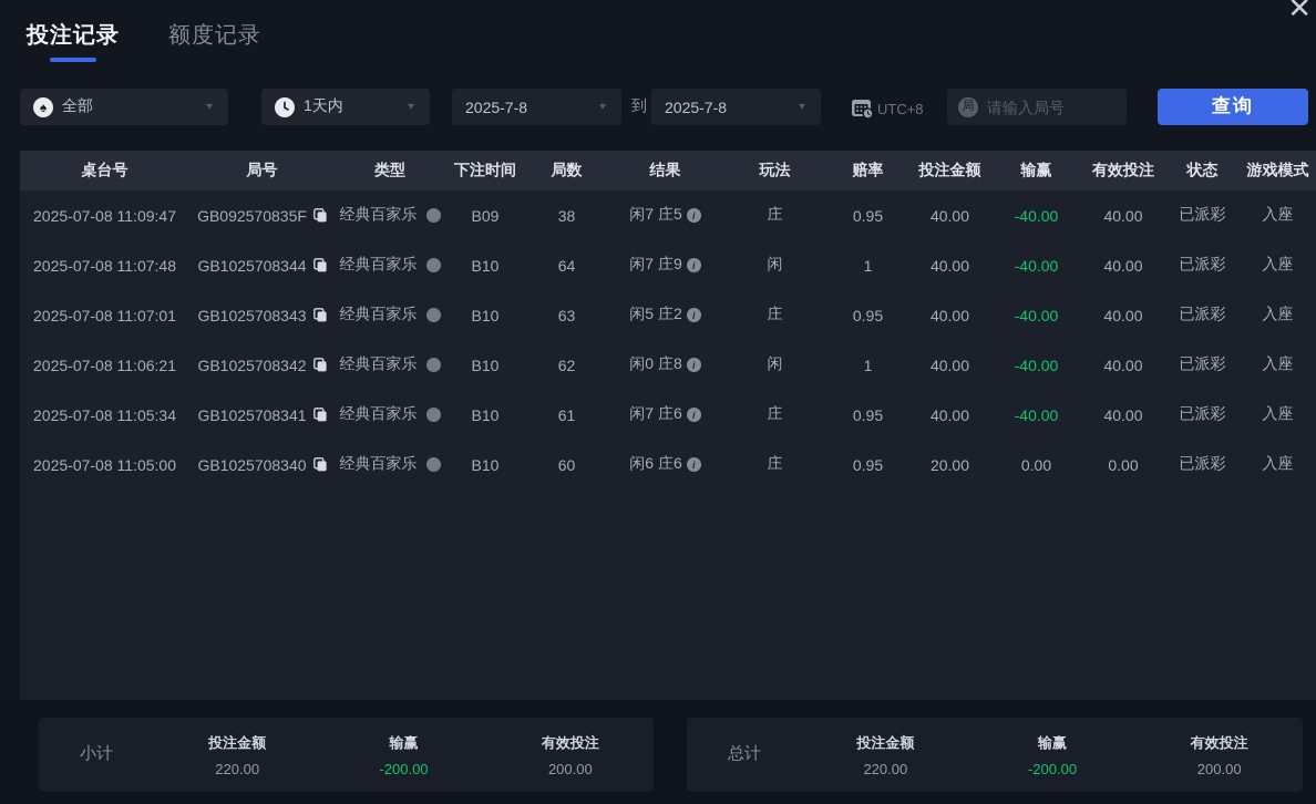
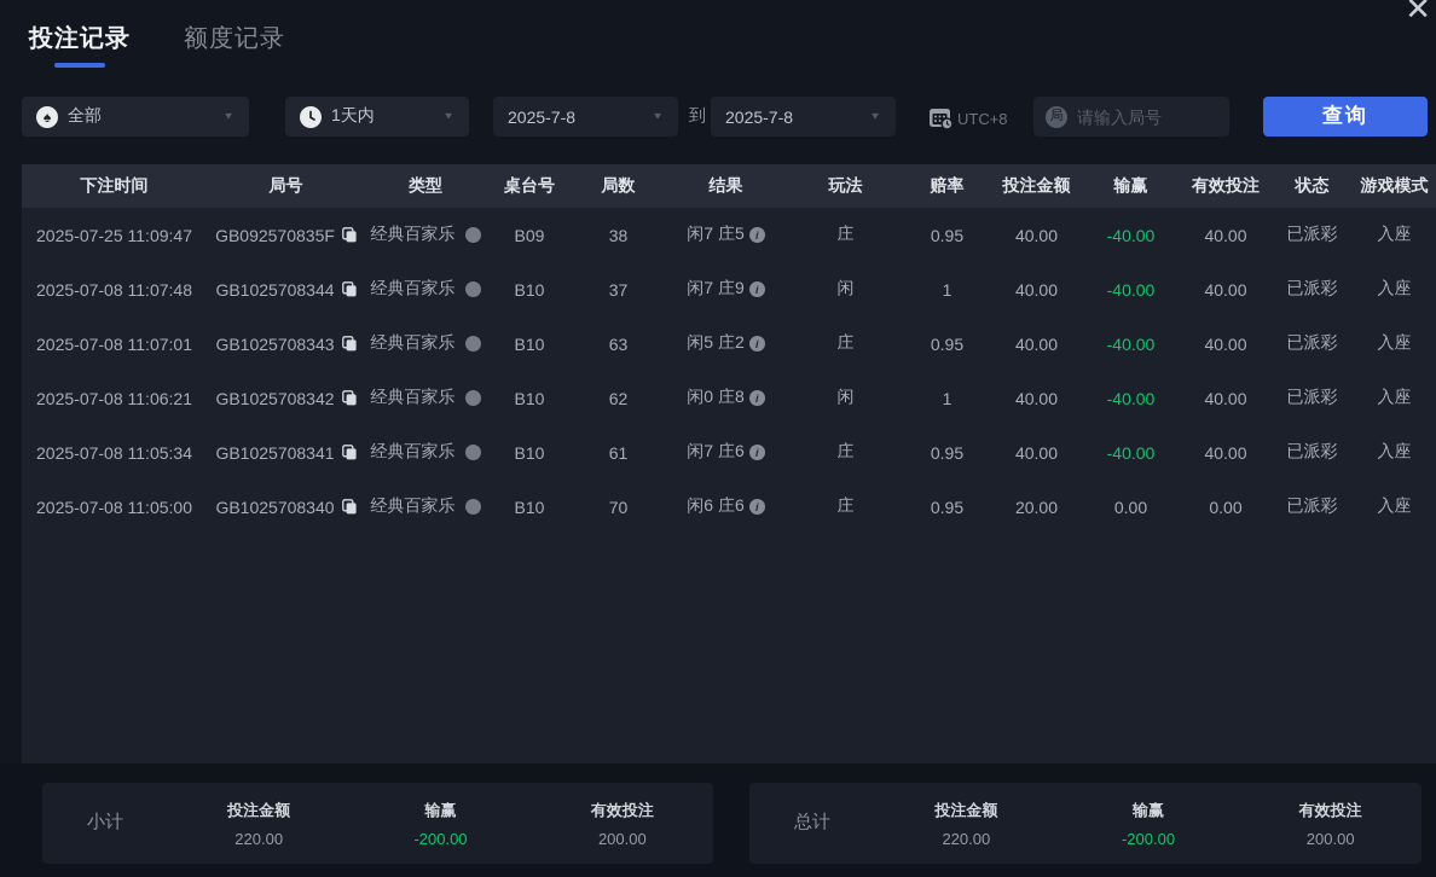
  ✕
  投注记录
  额度记录
  ♠
  全部
  ▼
  1天内
  ▼
  2025-7-8
  ▼
  到
  2025-7-8
  ▼
  UTC+8
  局
  请输入局号
  查询
- 桌台号
+ 下注时间
  局号
  类型
- 下注时间
+ 桌台号
  局数
  结果
  玩法
  赔率
  投注金额
  输赢
  有效投注
  状态
  游戏模式
- 2025-07-08 11:09:47
+ 2025-07-25 11:09:47
  GB092570835F
  经典百家乐
  B09
  38
  闲7 庄5
  i
  庄
  0.95
  40.00
  -40.00
  40.00
  已派彩
  入座
  2025-07-08 11:07:48
  GB1025708344
  经典百家乐
  B10
- 64
+ 37
  闲7 庄9
  i
  闲
  1
  40.00
  -40.00
  40.00
  已派彩
  入座
  2025-07-08 11:07:01
  GB1025708343
  经典百家乐
  B10
  63
  闲5 庄2
  i
  庄
  0.95
  40.00
  -40.00
  40.00
  已派彩
  入座
  2025-07-08 11:06:21
  GB1025708342
  经典百家乐
  B10
  62
  闲0 庄8
  i
  闲
  1
  40.00
  -40.00
  40.00
  已派彩
  入座
  2025-07-08 11:05:34
  GB1025708341
  经典百家乐
  B10
  61
  闲7 庄6
  i
  庄
  0.95
  40.00
  -40.00
  40.00
  已派彩
  入座
  2025-07-08 11:05:00
  GB1025708340
  经典百家乐
  B10
- 60
+ 70
  闲6 庄6
  i
  庄
  0.95
  20.00
  0.00
  0.00
  已派彩
  入座
  小计
  投注金额
  220.00
  输赢
  -200.00
  有效投注
  200.00
  总计
  投注金额
  220.00
  输赢
  -200.00
  有效投注
  200.00
